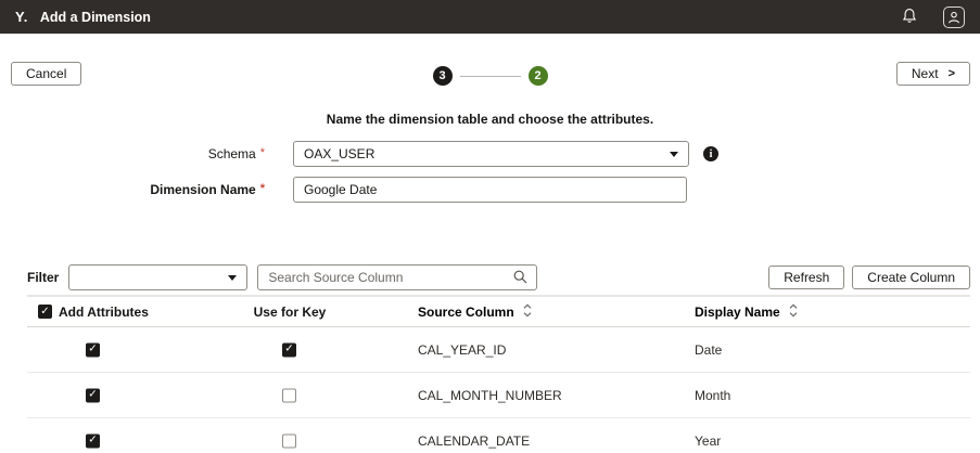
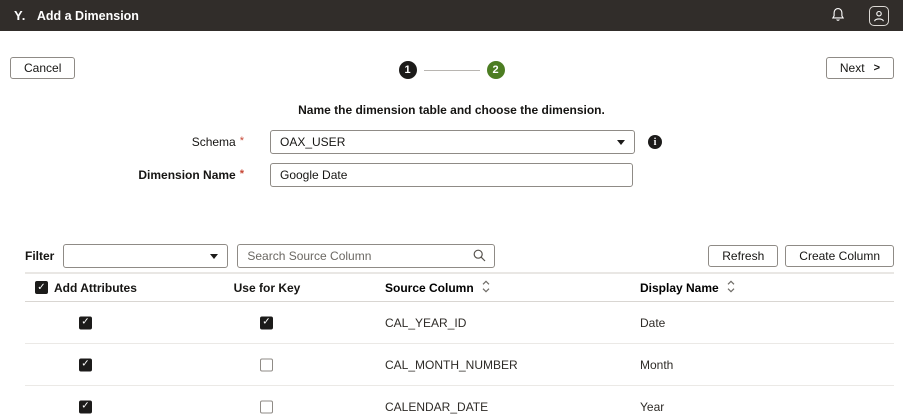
  Y.
  Add a Dimension
  Cancel
- 3
+ 1
  2
  Next
  >
- Name the dimension table and choose the attributes.
+ Name the dimension table and choose the dimension.
  Schema *
  OAX_USER
  i
  Dimension Name *
  Google Date
  Filter
  Search Source Column
  Refresh
  Create Column
  Add Attributes
  Use for Key
  Source Column
  Display Name
  CAL_YEAR_ID
  Date
  CAL_MONTH_NUMBER
  Month
  CALENDAR_DATE
  Year
